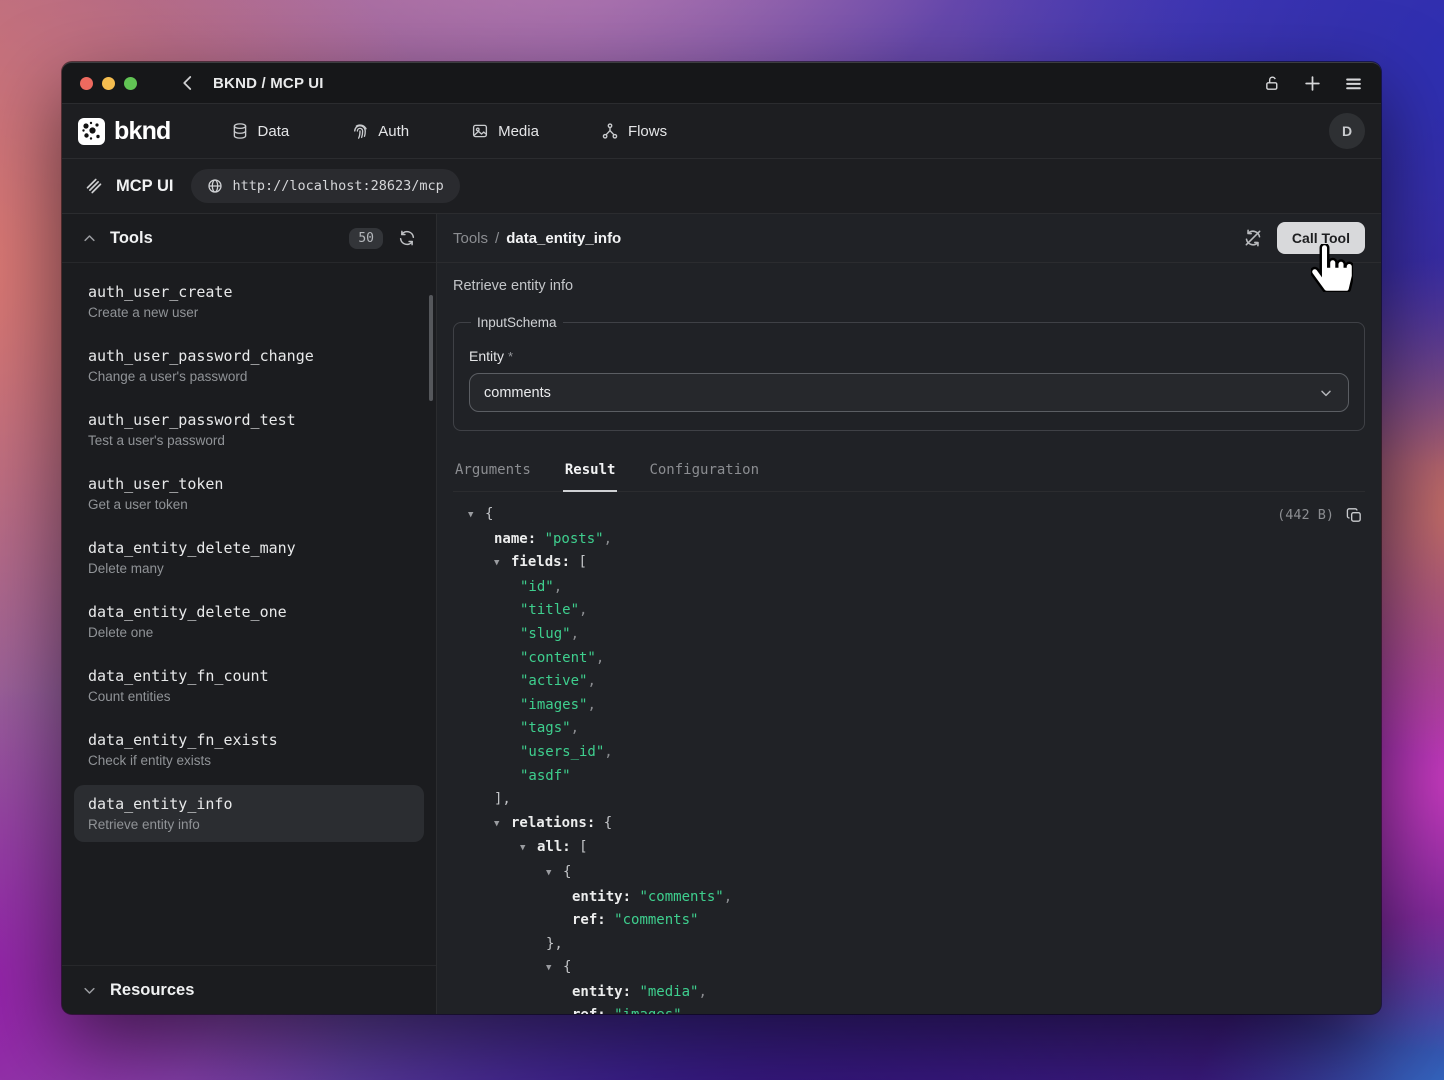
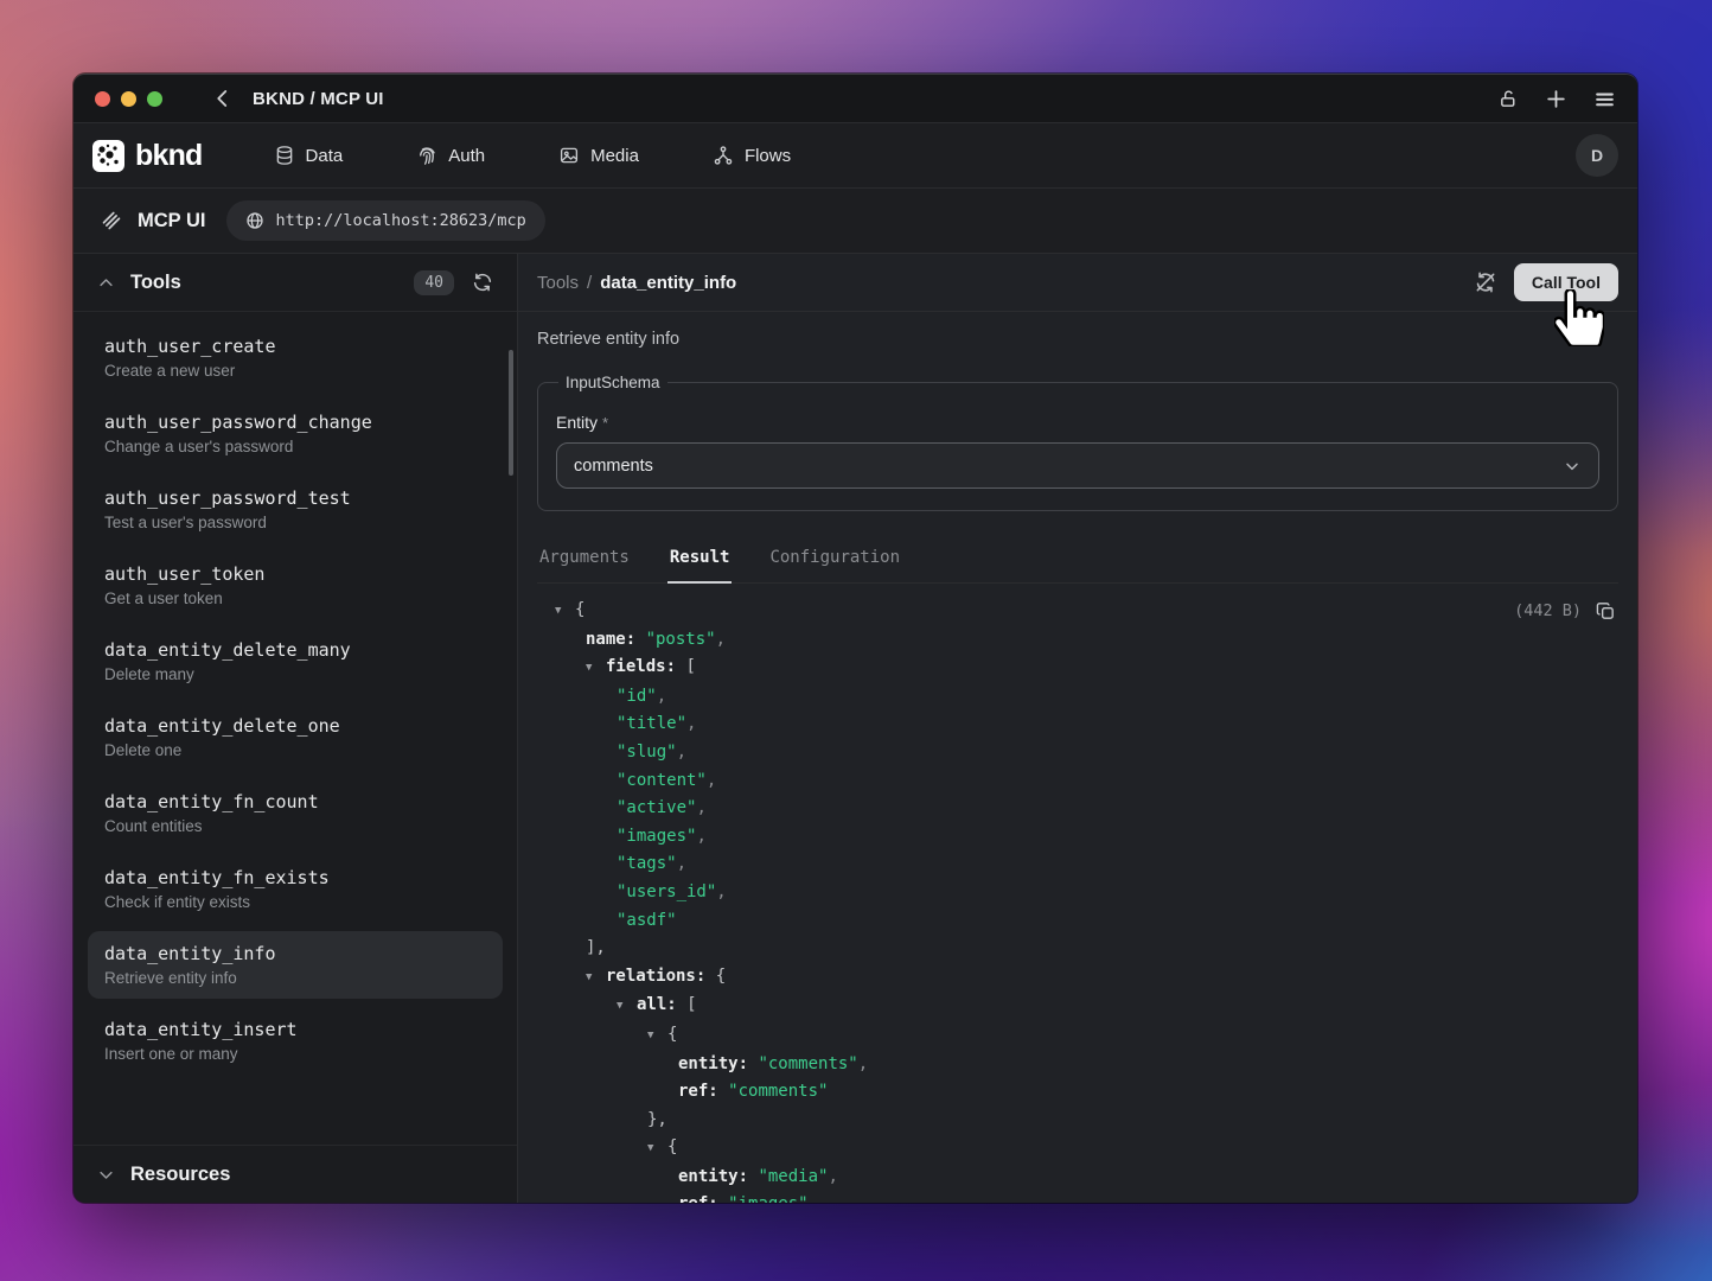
  BKND / MCP UI
  bknd
  Data
  Auth
  Media
  Flows
  D
  MCP UI
  http://localhost:28623/mcp
  Tools
- 50
+ 40
  auth_user_create
  Create a new user
  auth_user_password_change
  Change a user's password
  auth_user_password_test
  Test a user's password
  auth_user_token
  Get a user token
  data_entity_delete_many
  Delete many
  data_entity_delete_one
  Delete one
  data_entity_fn_count
  Count entities
  data_entity_fn_exists
  Check if entity exists
  data_entity_info
  Retrieve entity info
+ data_entity_insert
+ Insert one or many
  Resources
  Tools
  /
  data_entity_info
  Call Tool
  Retrieve entity info
  InputSchema
  Entity *
  comments
  Arguments
  Result
  Configuration
  (442 B)
  ▼ {
  name: "posts",
  ▼ fields: [
  "id",
  "title",
  "slug",
  "content",
  "active",
  "images",
  "tags",
  "users_id",
  "asdf"
  ],
  ▼ relations: {
  ▼ all: [
  ▼ {
  entity: "comments",
  ref: "comments"
  },
  ▼ {
  entity: "media",
